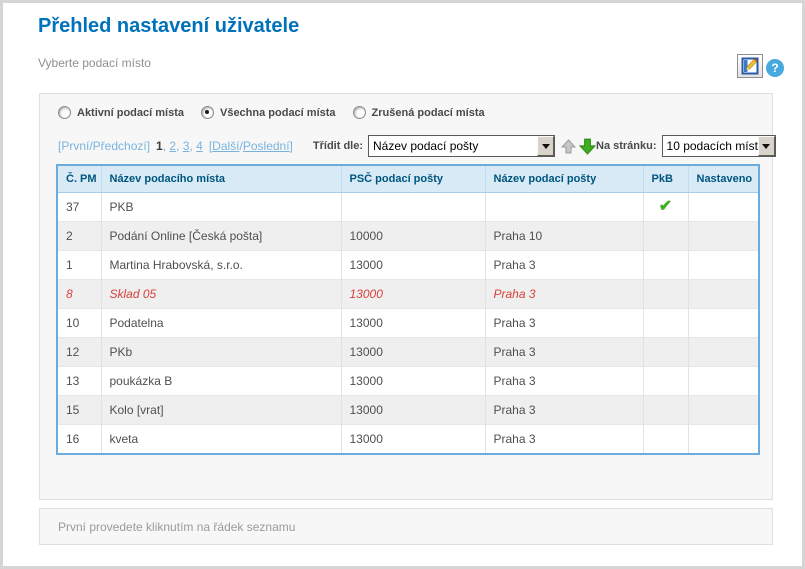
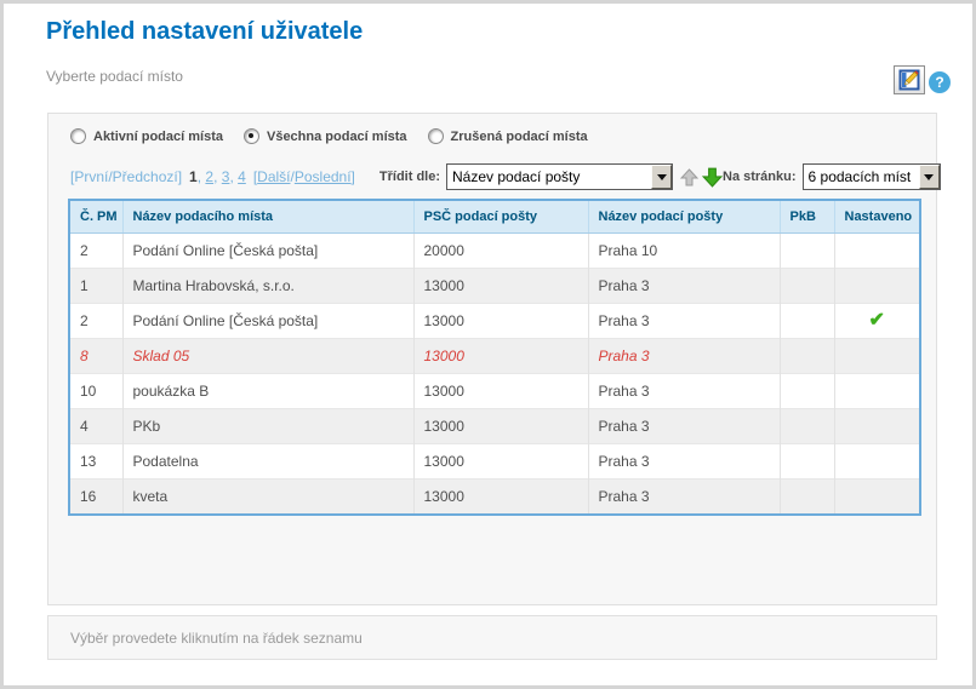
  Přehled nastavení uživatele
  Vyberte podací místo
  ?
  Aktivní podací místa
  Všechna podací místa
  Zrušená podací místa
  [První/Předchozí]
  1, 2, 3, 4
  [
  Další
  /
  Poslední
  ]
  Třídit dle:
  Název podací pošty
  Na stránku:
- 10 podacích míst
+ 6 podacích míst
  Č. PM	Název podacího místa	PSČ podací pošty	Název podací pošty	PkB	Nastaveno
- 37	PKB			✔
- 2	Podání Online [Česká pošta]	10000	Praha 10
+ 2	Podání Online [Česká pošta]	20000	Praha 10
  1	Martina Hrabovská, s.r.o.	13000	Praha 3
+ 2	Podání Online [Česká pošta]	13000	Praha 3		✔
  8	Sklad 05	13000	Praha 3
- 10	Podatelna	13000	Praha 3
+ 10	poukázka B	13000	Praha 3
- 12	PKb	13000	Praha 3
+ 4	PKb	13000	Praha 3
- 13	poukázka B	13000	Praha 3
+ 13	Podatelna	13000	Praha 3
- 15	Kolo [vrat]	13000	Praha 3
  16	kveta	13000	Praha 3
- První provedete kliknutím na řádek seznamu
+ Výběr provedete kliknutím na řádek seznamu
